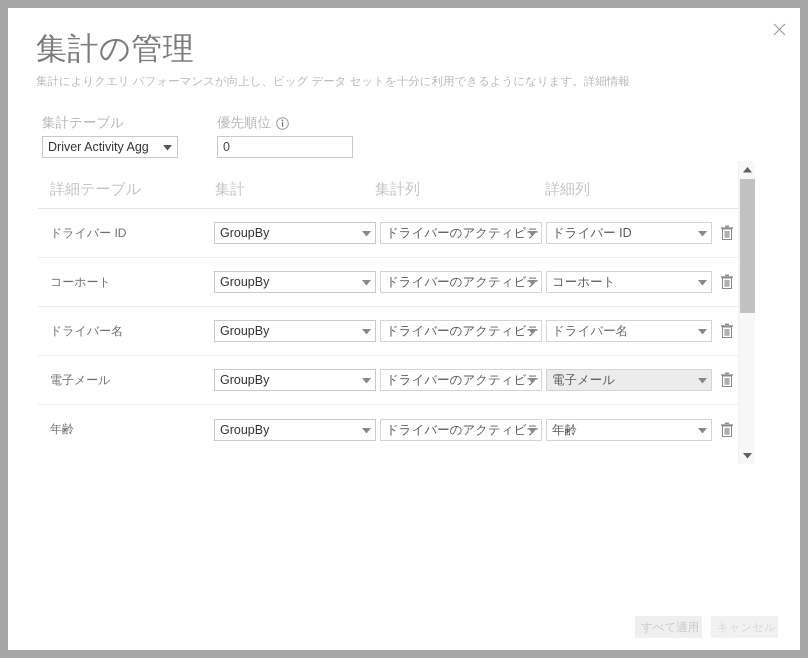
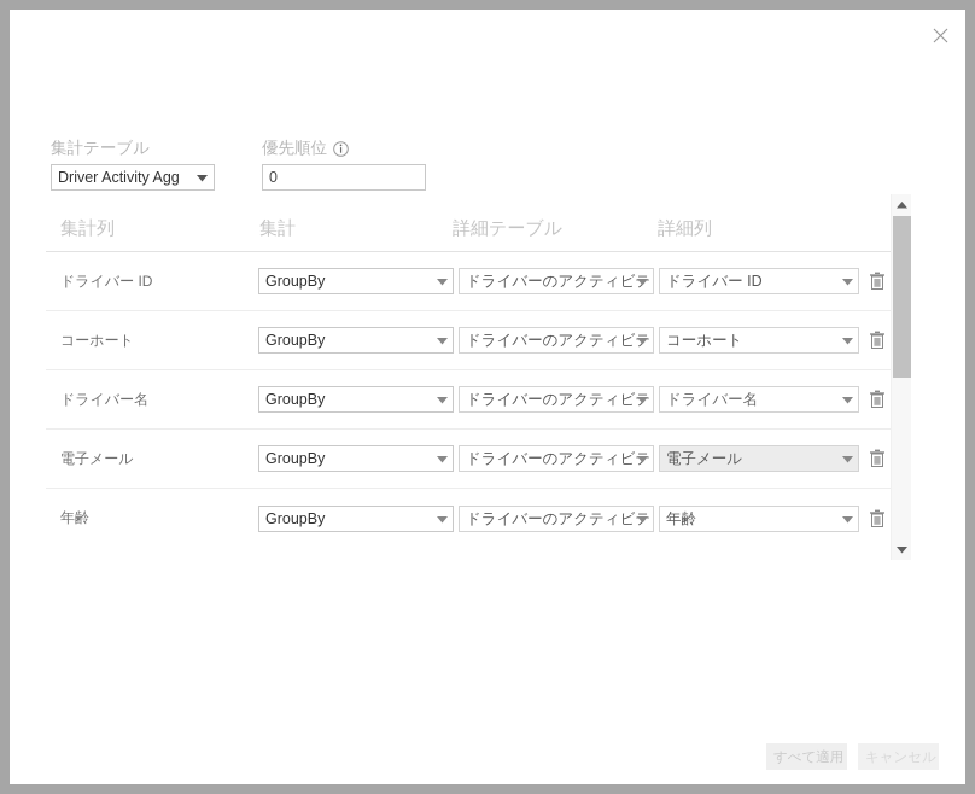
- 集計の管理
- 集計によりクエリ パフォーマンスが向上し、ビッグ データ セットを十分に利用できるようになります。詳細情報
  集計テーブル
  Driver Activity Agg
  優先順位
  0
- 詳細テーブル
+ 集計列
  集計
- 集計列
+ 詳細テーブル
  詳細列
  ドライバー ID
  GroupBy
  ドライバーのアクティビ
  ドライバー ID
  コーホート
  GroupBy
  ドライバーのアクティビ
  コーホート
  ドライバー名
  GroupBy
  ドライバーのアクティビ
  ドライバー名
  電子メール
  GroupBy
  ドライバーのアクティビ
  電子メール
  年齢
  GroupBy
  ドライバーのアクティビ
  年齢
  すべて適用
